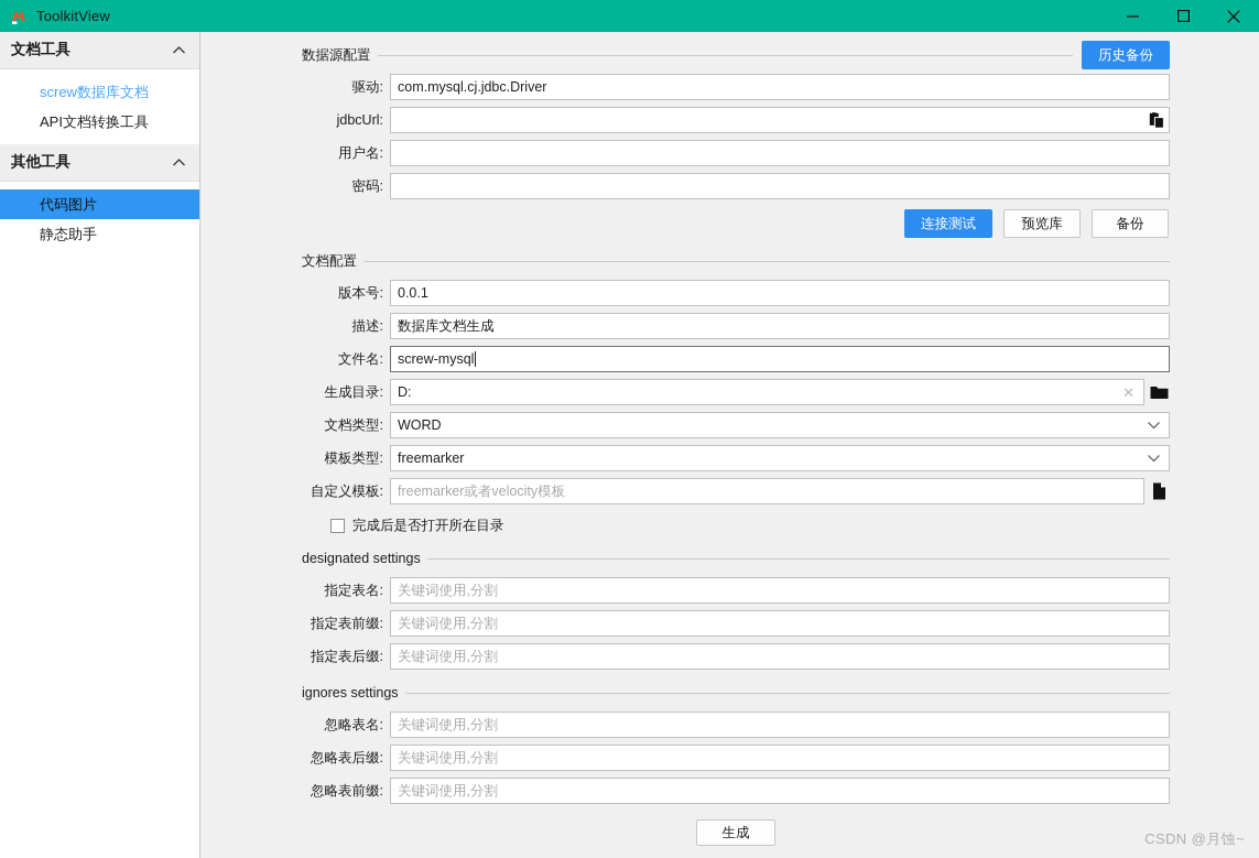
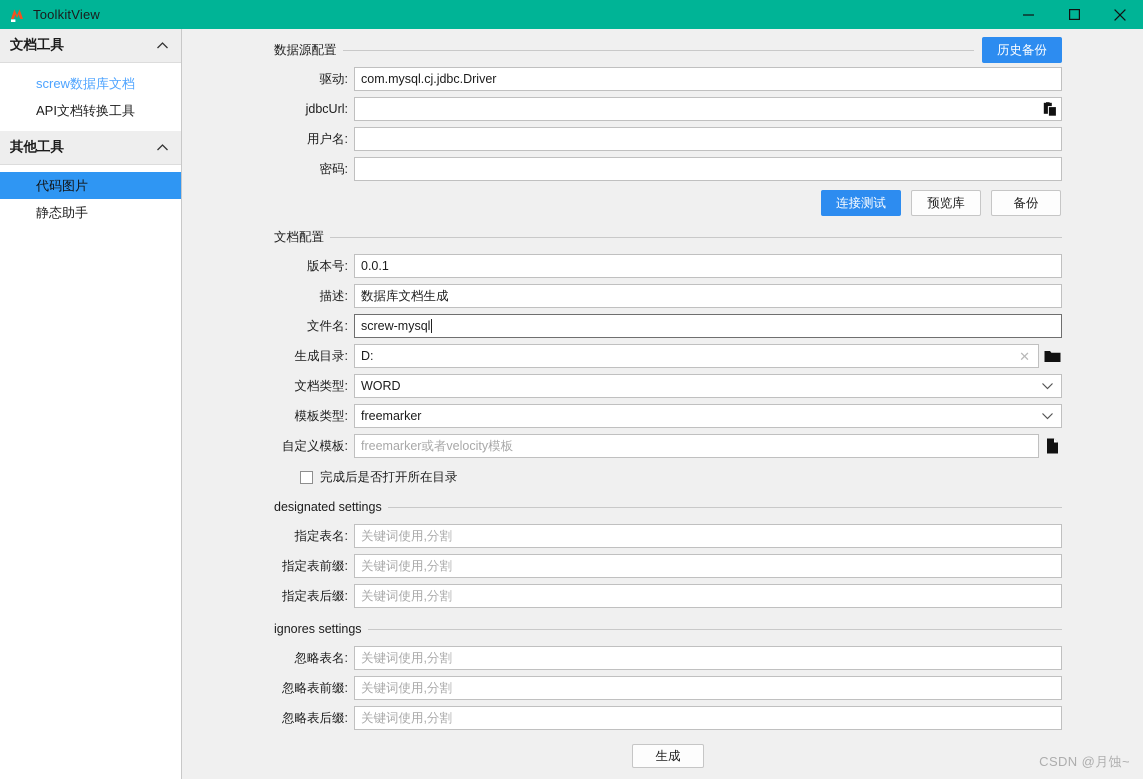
  ToolkitView
  文档工具
  screw数据库文档
  API文档转换工具
  其他工具
  代码图片
  静态助手
  数据源配置
  历史备份
  驱动:
  com.mysql.cj.jdbc.Driver
  jdbcUrl:
  用户名:
  密码:
  连接测试
  预览库
  备份
  文档配置
  版本号:
  0.0.1
  描述:
  数据库文档生成
  文件名:
  screw-mysql
  生成目录:
  D:
  ✕
  文档类型:
  WORD
  模板类型:
  freemarker
  自定义模板:
  freemarker或者velocity模板
  完成后是否打开所在目录
  designated settings
  指定表名:
  关键词使用,分割
  指定表前缀:
  关键词使用,分割
  指定表后缀:
  关键词使用,分割
  ignores settings
  忽略表名:
  关键词使用,分割
- 忽略表后缀:
+ 忽略表前缀:
  关键词使用,分割
- 忽略表前缀:
+ 忽略表后缀:
  关键词使用,分割
  生成
  CSDN @月蚀~
